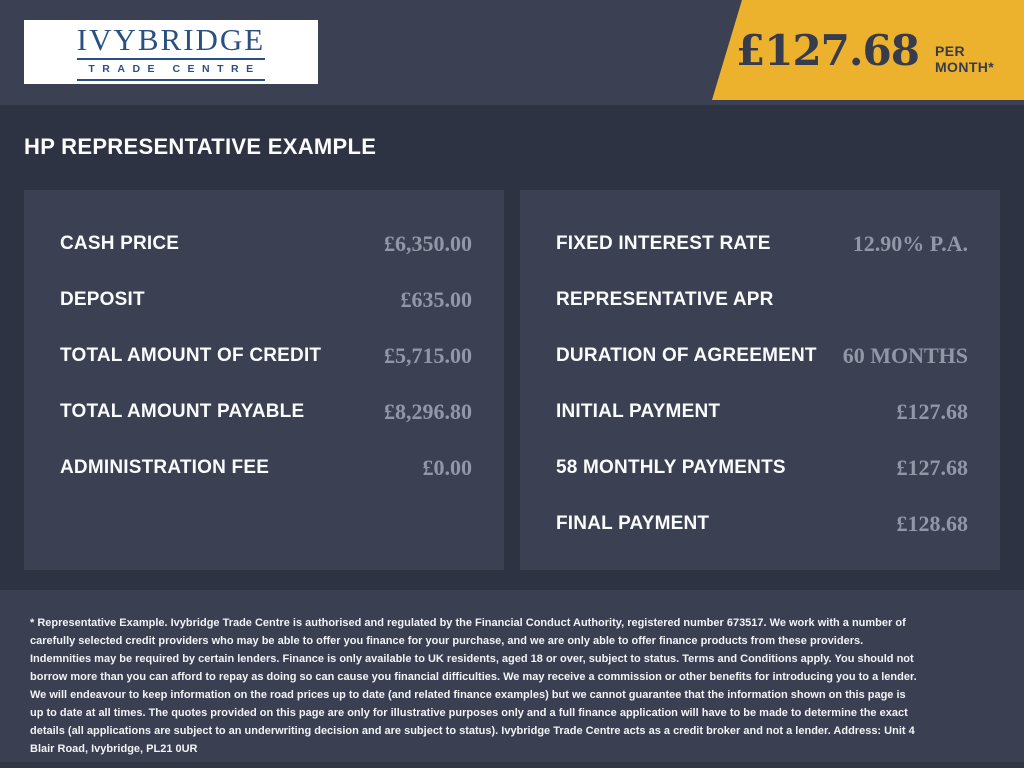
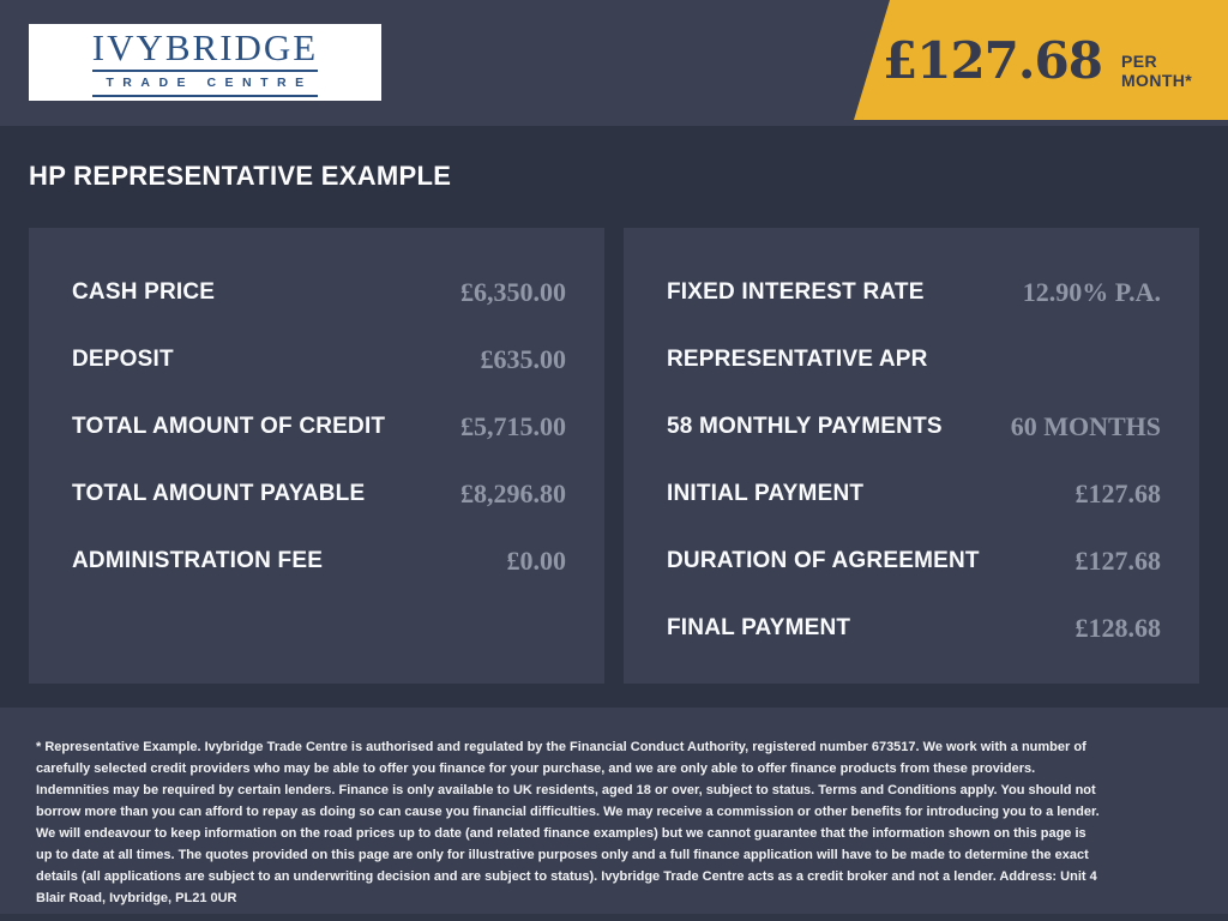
  IVYBRIDGE
  TRADE CENTRE
  £127.68
  PER MONTH*
  HP REPRESENTATIVE EXAMPLE
  CASH PRICE
  £6,350.00
  DEPOSIT
  £635.00
  TOTAL AMOUNT OF CREDIT
  £5,715.00
  TOTAL AMOUNT PAYABLE
  £8,296.80
  ADMINISTRATION FEE
  £0.00
  FIXED INTEREST RATE
  12.90% P.A.
  REPRESENTATIVE APR
- DURATION OF AGREEMENT
+ 58 MONTHLY PAYMENTS
  60 MONTHS
  INITIAL PAYMENT
  £127.68
- 58 MONTHLY PAYMENTS
+ DURATION OF AGREEMENT
  £127.68
  FINAL PAYMENT
  £128.68
  * Representative Example. Ivybridge Trade Centre is authorised and regulated by the Financial Conduct Authority, registered number 673517. We work with a number of carefully selected credit providers who may be able to offer you finance for your purchase, and we are only able to offer finance products from these providers. Indemnities may be required by certain lenders. Finance is only available to UK residents, aged 18 or over, subject to status. Terms and Conditions apply. You should not borrow more than you can afford to repay as doing so can cause you financial difficulties. We may receive a commission or other benefits for introducing you to a lender. We will endeavour to keep information on the road prices up to date (and related finance examples) but we cannot guarantee that the information shown on this page is up to date at all times. The quotes provided on this page are only for illustrative purposes only and a full finance application will have to be made to determine the exact details (all applications are subject to an underwriting decision and are subject to status). Ivybridge Trade Centre acts as a credit broker and not a lender. Address: Unit 4 Blair Road, Ivybridge, PL21 0UR
